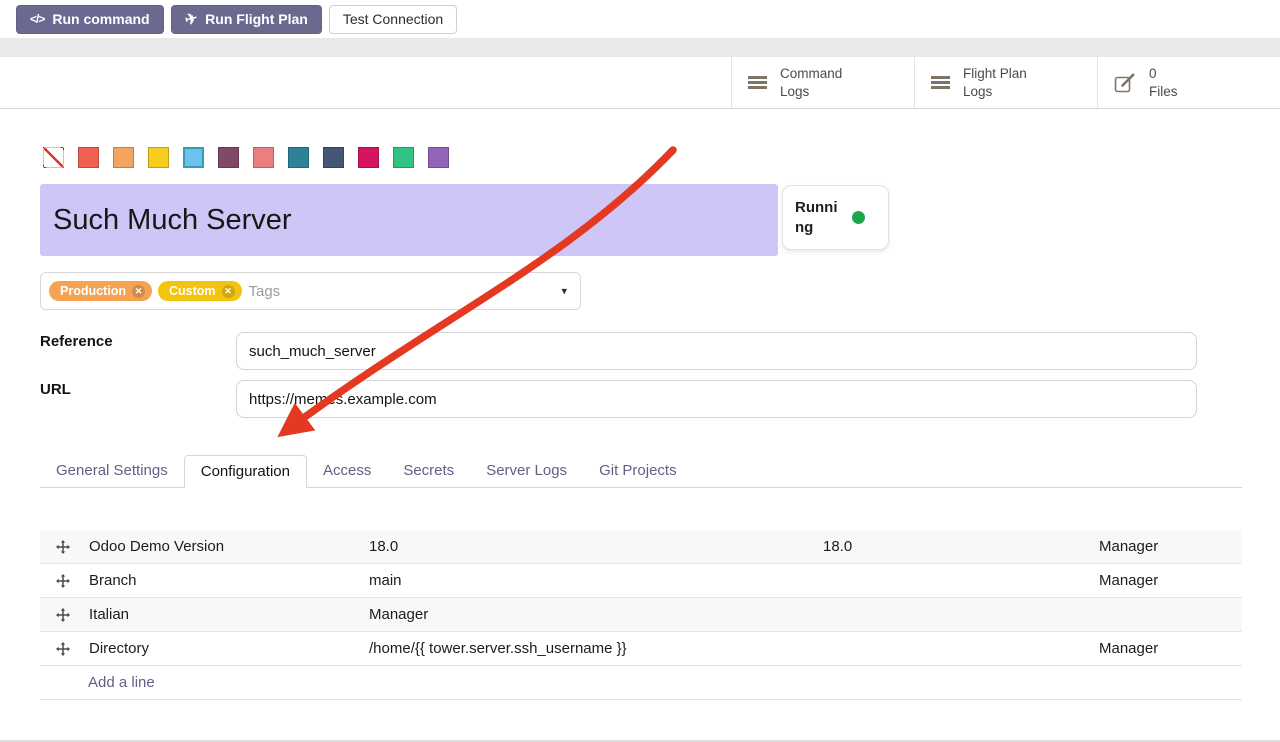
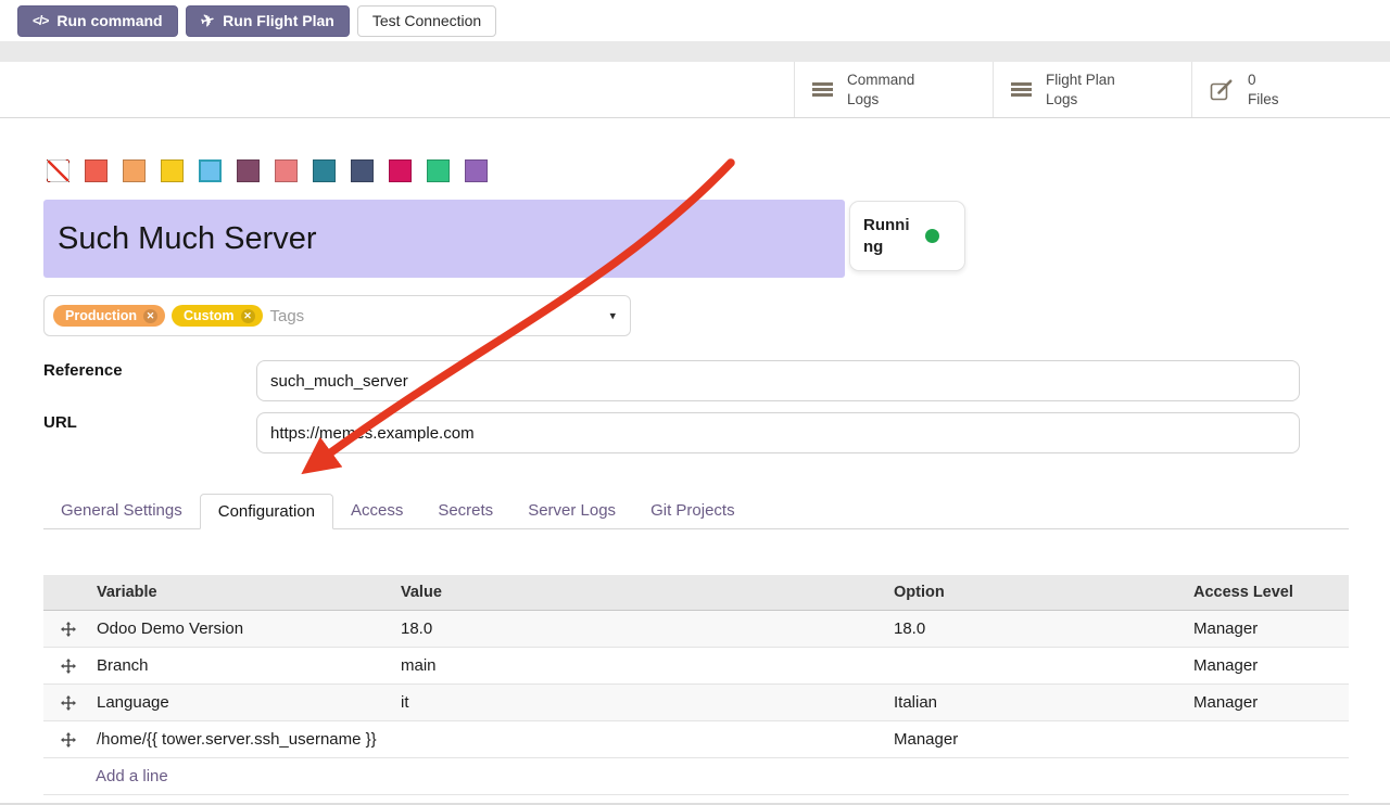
  </>
  Run command
  Run Flight Plan
  Test Connection
  Command
  Logs
  Flight Plan
  Logs
  0
  Files
  Such Much Server
  Running
  Production
  ✕
  Custom
  ✕
  Tags
  ▾
  Reference
  such_much_server
  URL
  https://mems.example.com
  General Settings
  Configuration
  Access
  Secrets
  Server Logs
  Git Projects
+ Variable
+ Value
+ Option
+ Access Level
  Odoo Demo Version
  18.0
  18.0
  Manager
  Branch
  main
  Manager
+ Language
+ it
  Italian
  Manager
- Directory
  /home/{{ tower.server.ssh_username }}
  Manager
  Add a line
